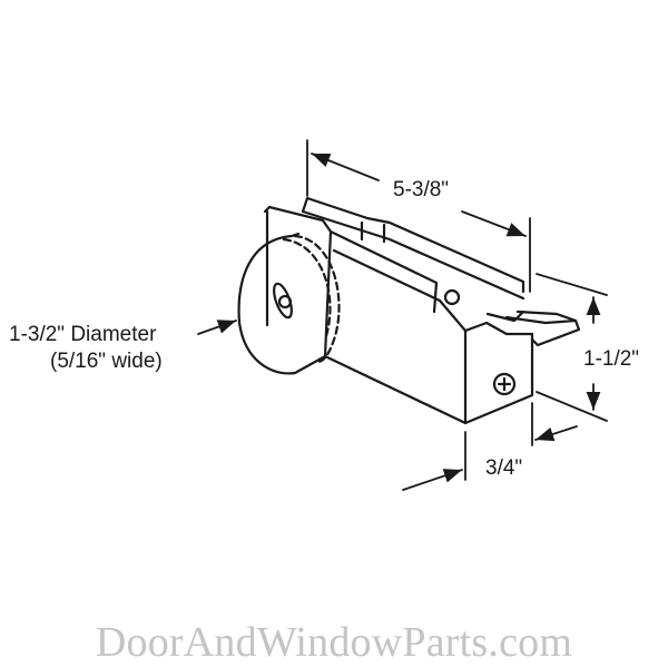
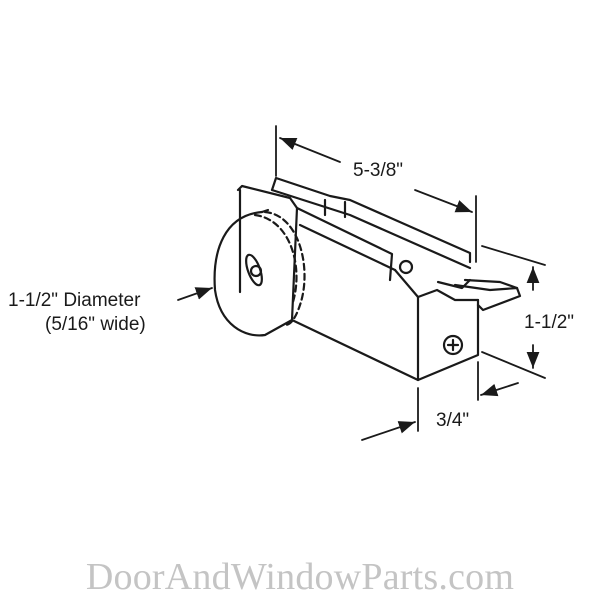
  5-3/8"
  1-1/2"
  3/4"
- 1-3/2" Diameter
+ 1-1/2" Diameter
  (5/16" wide)
  DoorAndWindowParts.com
